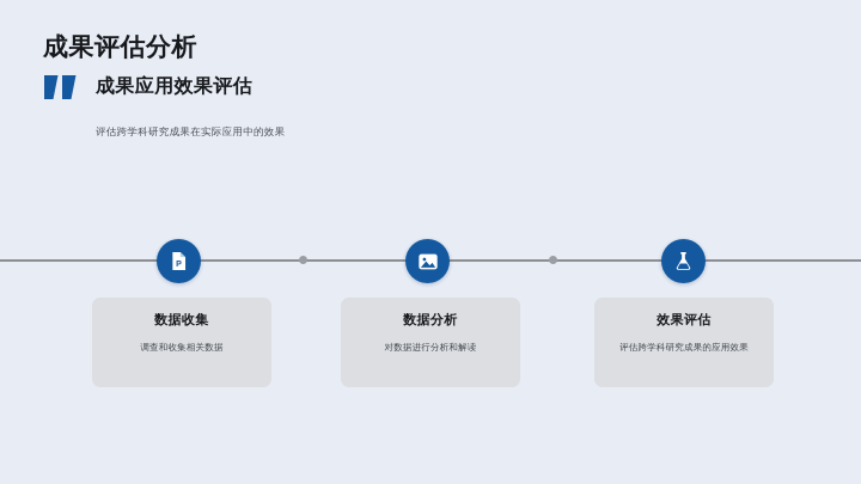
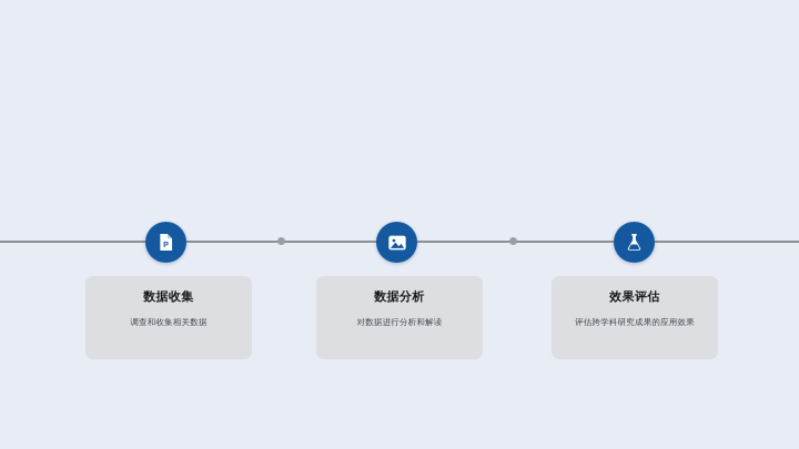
- 成果评估分析
- 成果应用效果评估
- 评估跨学科研究成果在实际应用中的效果
  P
  数据收集
  调查和收集相关数据
  数据分析
  对数据进行分析和解读
  效果评估
  评估跨学科研究成果的应用效果
